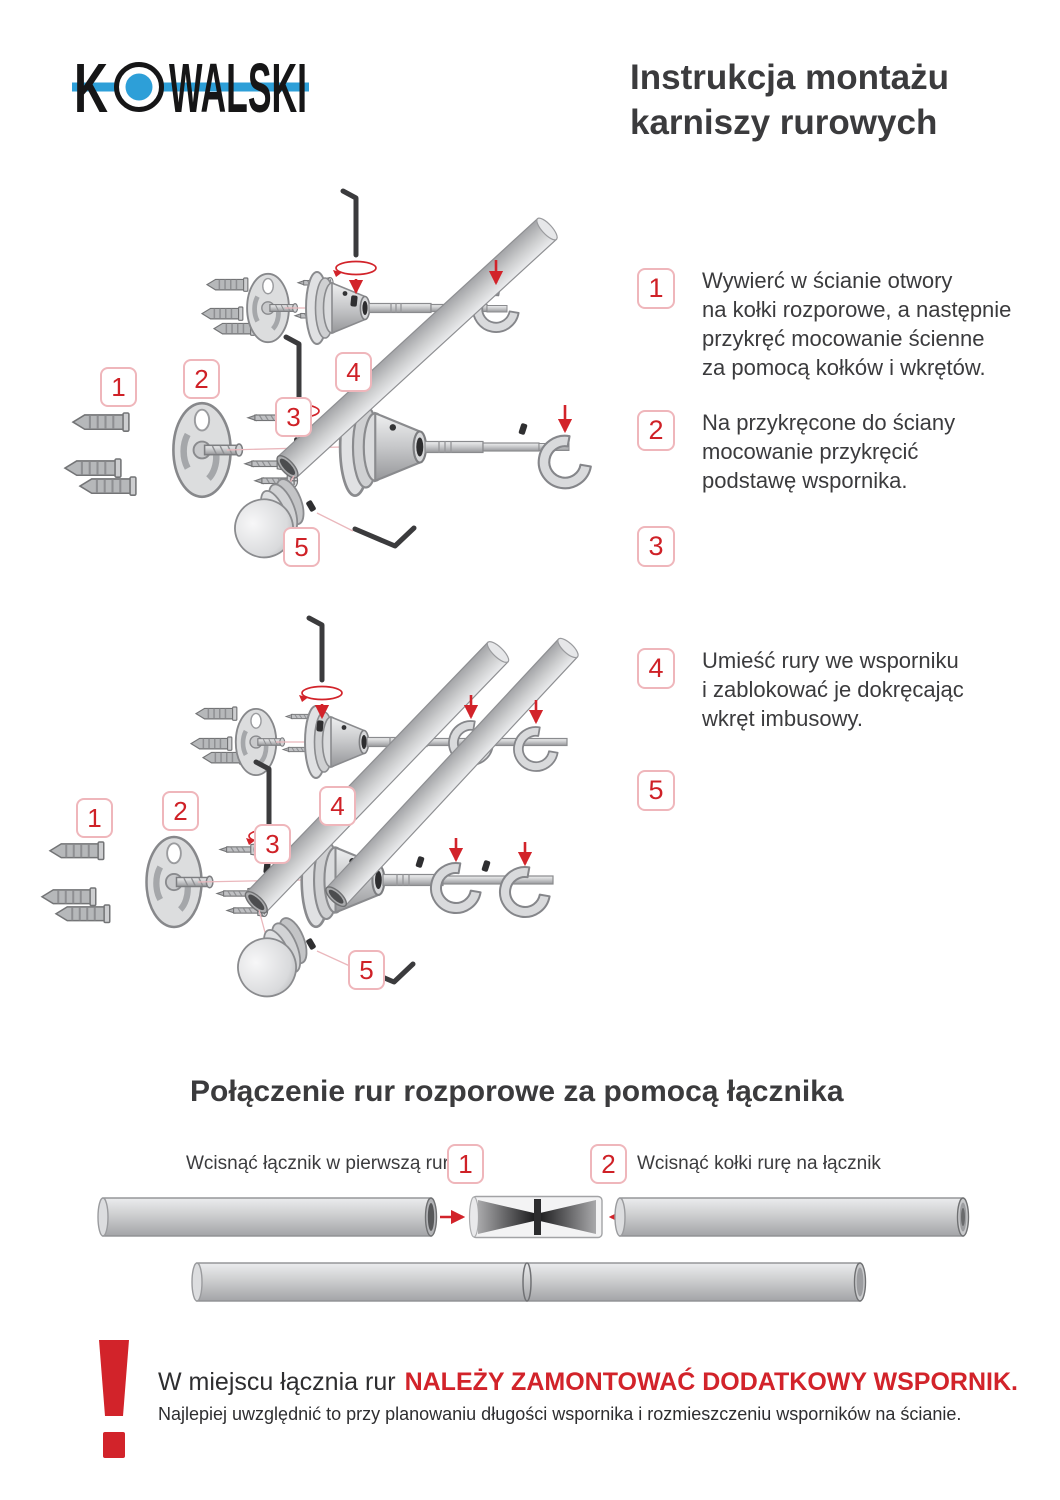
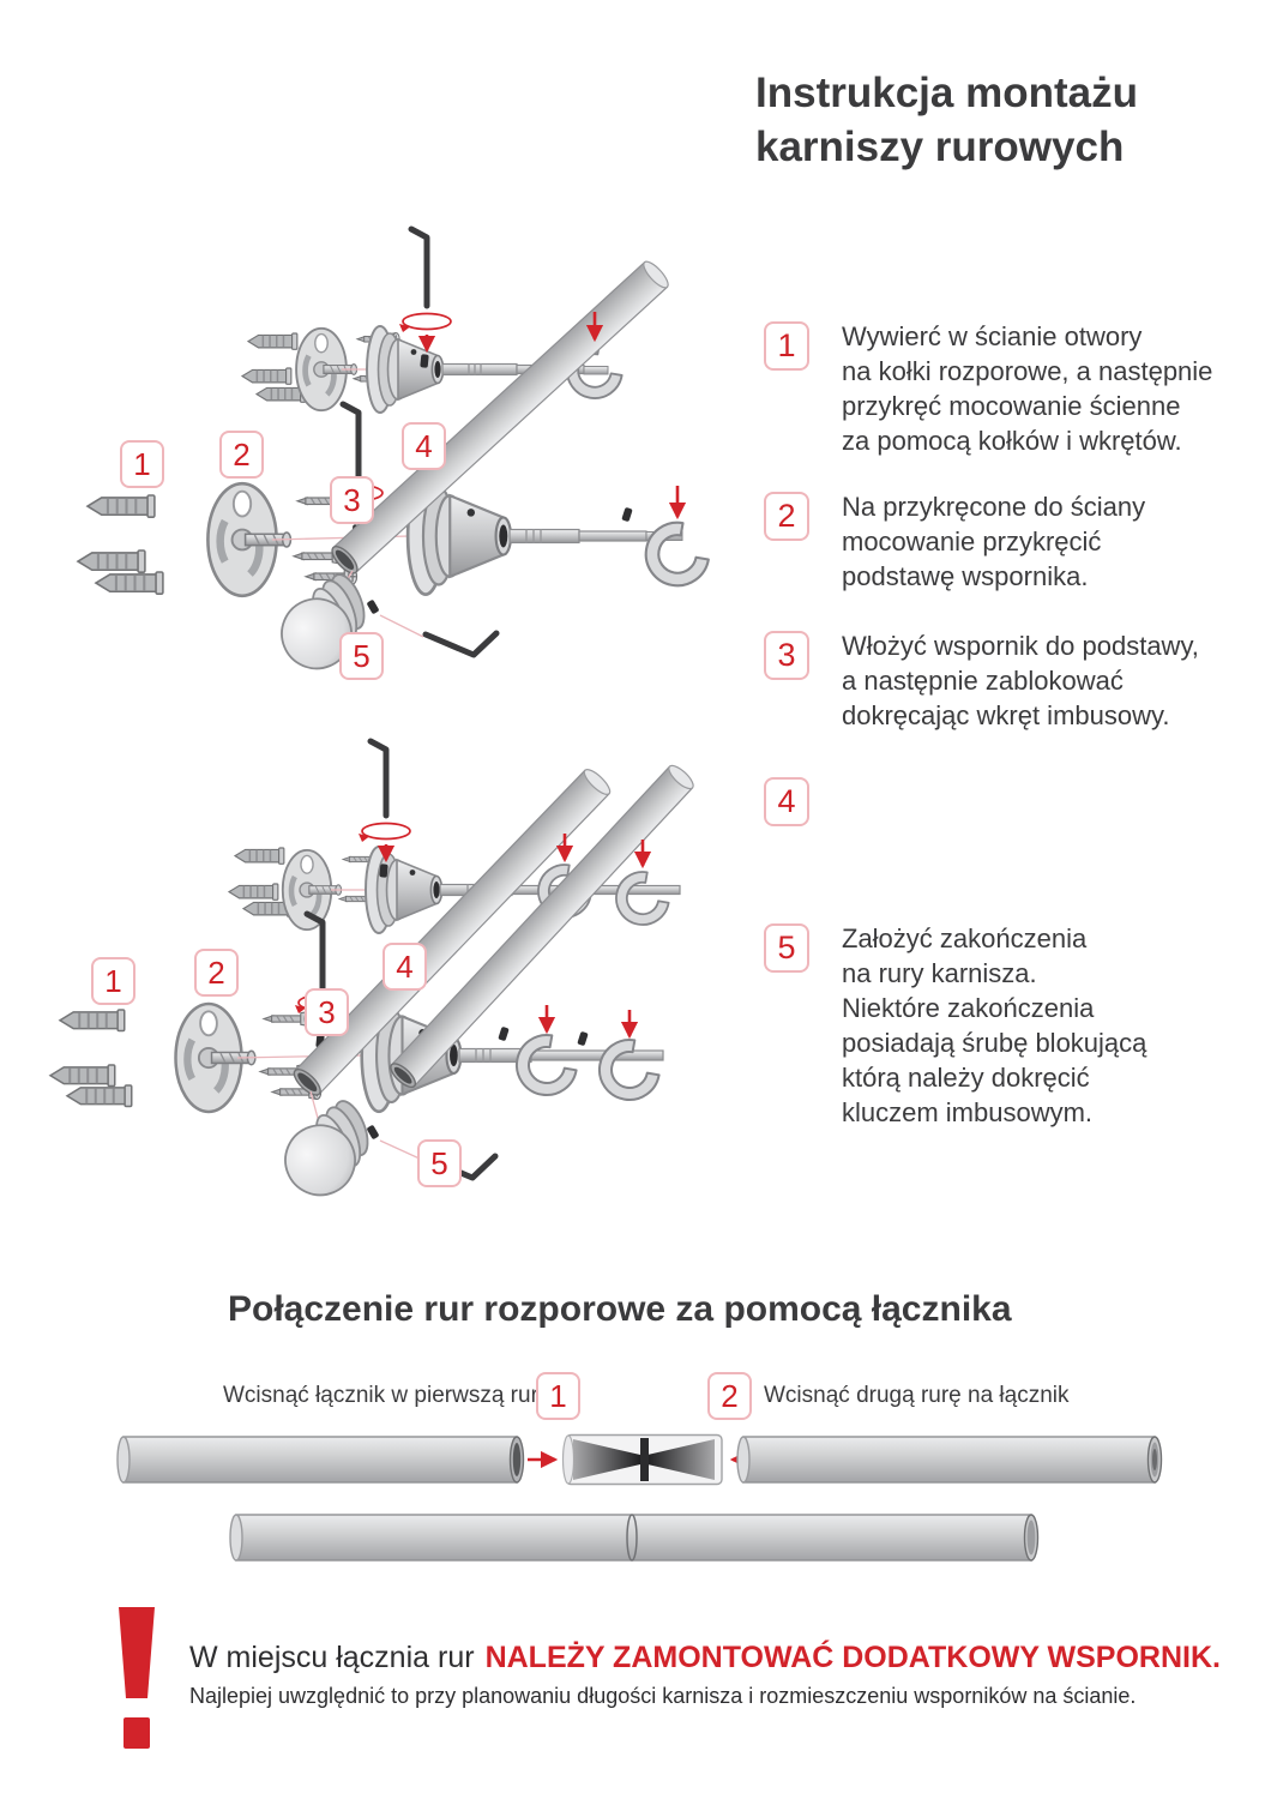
- K
- WALSKI
  Instrukcja montażu
  karniszy rurowych
  1
  2
  3
  4
  5
  1
  2
  3
  4
  5
  1
  Wywierć w ścianie otwory
  na kołki rozporowe, a następnie
  przykręć mocowanie ścienne
  za pomocą kołków i wkrętów.
  2
  Na przykręcone do ściany
  mocowanie przykręcić
  podstawę wspornika.
  3
+ Włożyć wspornik do podstawy,
+ a następnie zablokować
+ dokręcając wkręt imbusowy.
  4
- Umieść rury we wsporniku
- i zablokować je dokręcając
- wkręt imbusowy.
  5
+ Założyć zakończenia
+ na rury karnisza.
+ Niektóre zakończenia
+ posiadają śrubę blokującą
+ którą należy dokręcić
+ kluczem imbusowym.
  Połączenie rur rozporowe za pomocą łącznika
  Wcisnąć łącznik w pierwszą rur
  1
  2
- Wcisnąć kołki rurę na łącznik
+ Wcisnąć drugą rurę na łącznik
  W miejscu łącznia rur NALEŻY ZAMONTOWAĆ DODATKOWY WSPORNIK.
- Najlepiej uwzględnić to przy planowaniu długości wspornika i rozmieszczeniu wsporników na ścianie.
+ Najlepiej uwzględnić to przy planowaniu długości karnisza i rozmieszczeniu wsporników na ścianie.
